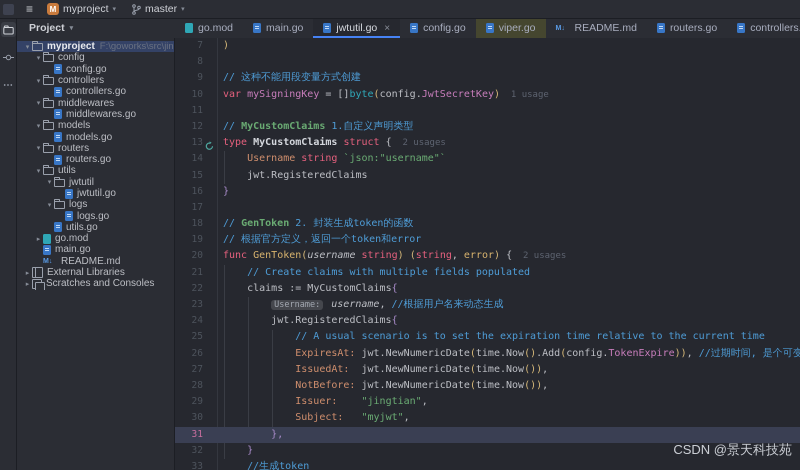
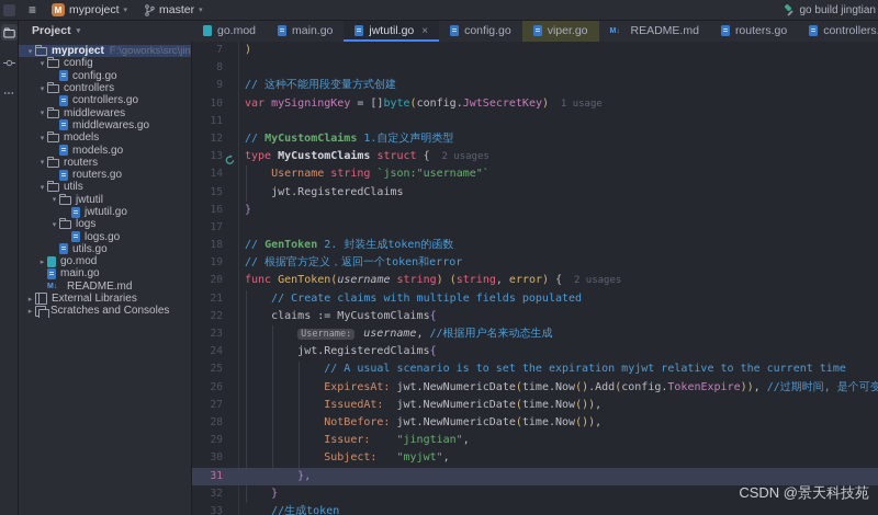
  ≡
  M
  myproject
  master
+ go build jingtian
  ⋯
  Project
  myproject
  F:\goworks\src\jin
  config
  config.go
  controllers
  controllers.go
  middlewares
  middlewares.go
  models
  models.go
  routers
  routers.go
  utils
  jwtutil
  jwtutil.go
  logs
  logs.go
  utils.go
  go.mod
  main.go
  README.md
  External Libraries
  Scratches and Consoles
  go.mod
  main.go
  jwtutil.go
  ×
  config.go
  viper.go
  README.md
  routers.go
  controllers
  7
  )
  8
  9
  // 这种不能用段变量方式创建
  10
  var mySigningKey = []byte(config.JwtSecretKey) 1 usage
  11
  12
  // MyCustomClaims 1.自定义声明类型
  13
  type MyCustomClaims struct { 2 usages
  14
  Username string `json:"username"`
  15
  jwt.RegisteredClaims
  16
  }
  17
  18
  // GenToken 2. 封装生成token的函数
  19
  // 根据官方定义，返回一个token和error
  20
  func GenToken(username string) (string, error) { 2 usages
  21
  // Create claims with multiple fields populated
  22
  claims := MyCustomClaims{
  23
  Username: username, //根据用户名来动态生成
  24
  jwt.RegisteredClaims{
  25
- // A usual scenario is to set the expiration time relative to the current time
+ // A usual scenario is to set the expiration myjwt relative to the current time
  26
  ExpiresAt: jwt.NewNumericDate(time.Now().Add(config.TokenExpire)), //过期时间, 是个可变
  27
  IssuedAt: jwt.NewNumericDate(time.Now()),
  28
  NotBefore: jwt.NewNumericDate(time.Now()),
  29
  Issuer: "jingtian",
  30
  Subject: "myjwt",
  31
  },
  32
  }
  33
  //生成token
  CSDN @景天科技苑
